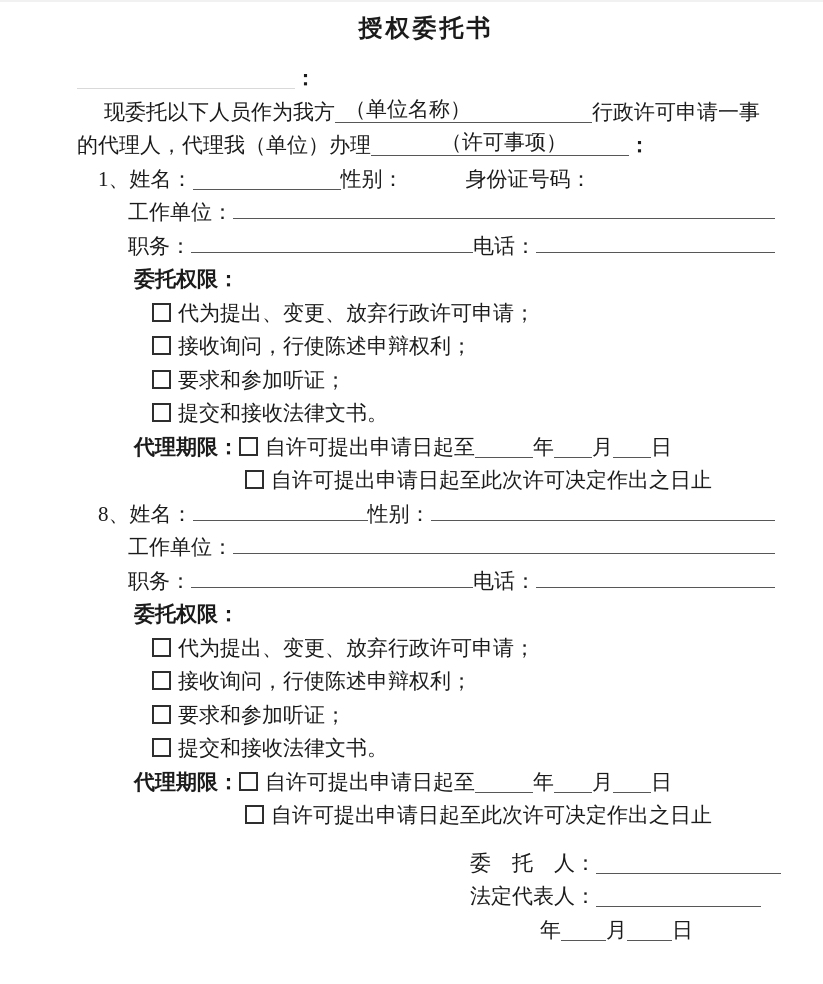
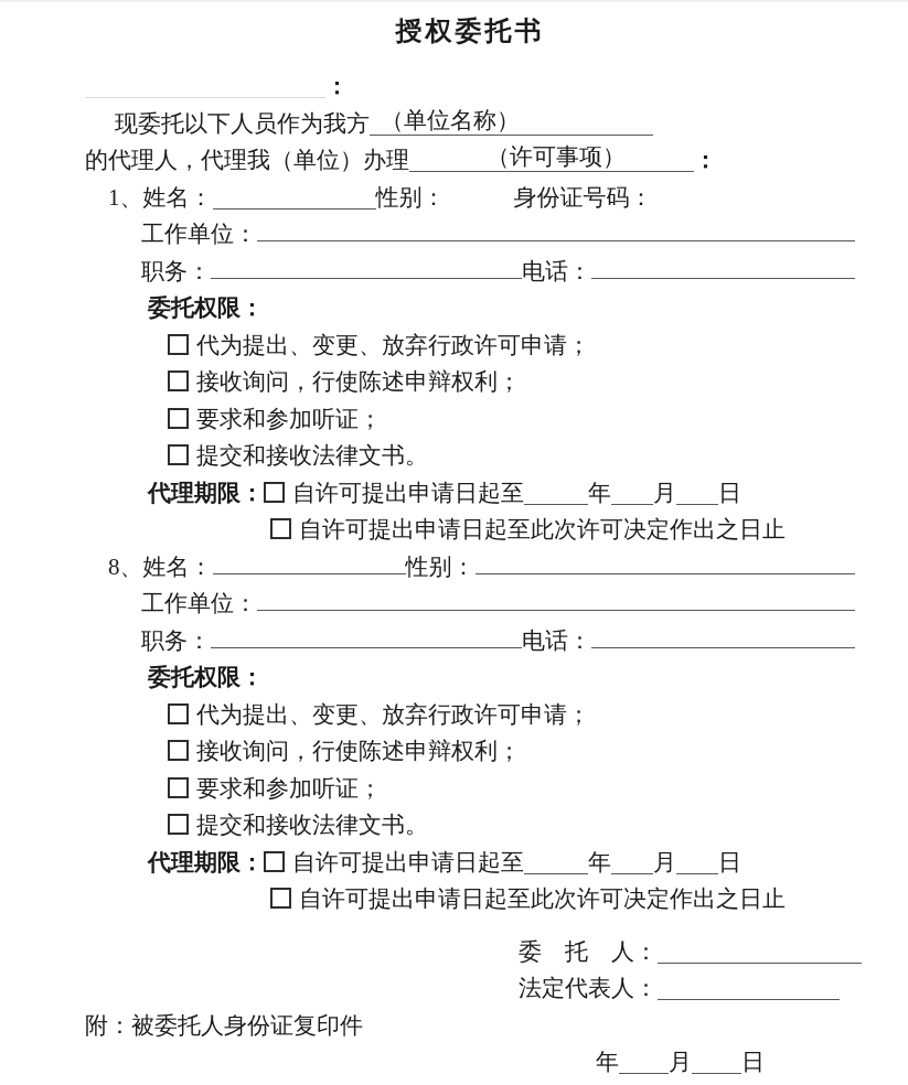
  授权委托书
  ：
  现委托以下人员作为我方
  （单位名称）
- 行政许可申请一事
  的代理人，代理我（单位）办理
  （许可事项）
  ：
  1、姓名： 性别： 身份证号码：
  工作单位：
  职务：
  电话：
  委托权限：
  代为提出、变更、放弃行政许可申请；
  接收询问，行使陈述申辩权利；
  要求和参加听证；
  提交和接收法律文书。
  代理期限： 自许可提出申请日起至 年 月 日
  自许可提出申请日起至此次许可决定作出之日止
  8、
  姓名：
  性别：
  工作单位：
  职务：
  电话：
  委托权限：
  代为提出、变更、放弃行政许可申请；
  接收询问，行使陈述申辩权利；
  要求和参加听证；
  提交和接收法律文书。
  代理期限： 自许可提出申请日起至 年 月 日
  自许可提出申请日起至此次许可决定作出之日止
  委 托 人：
  法定代表人：
+ 附：被委托人身份证复印件
  年 月 日
